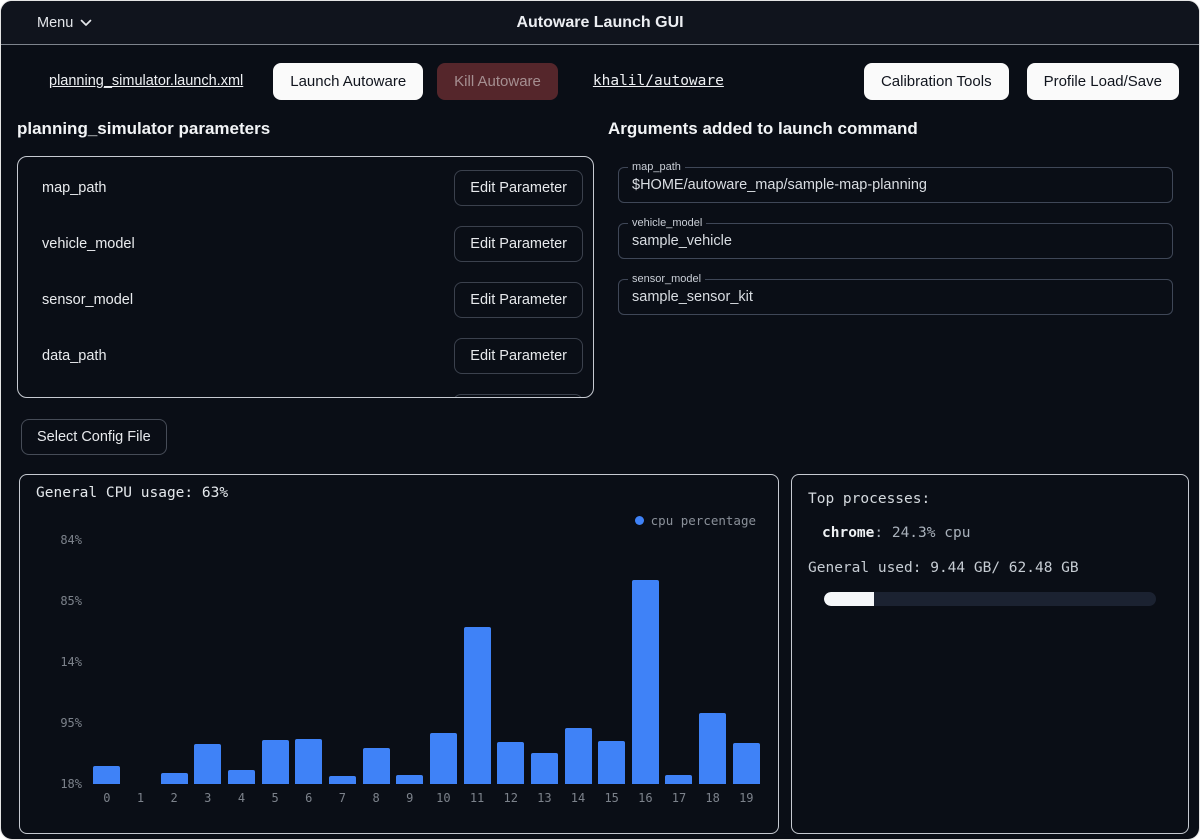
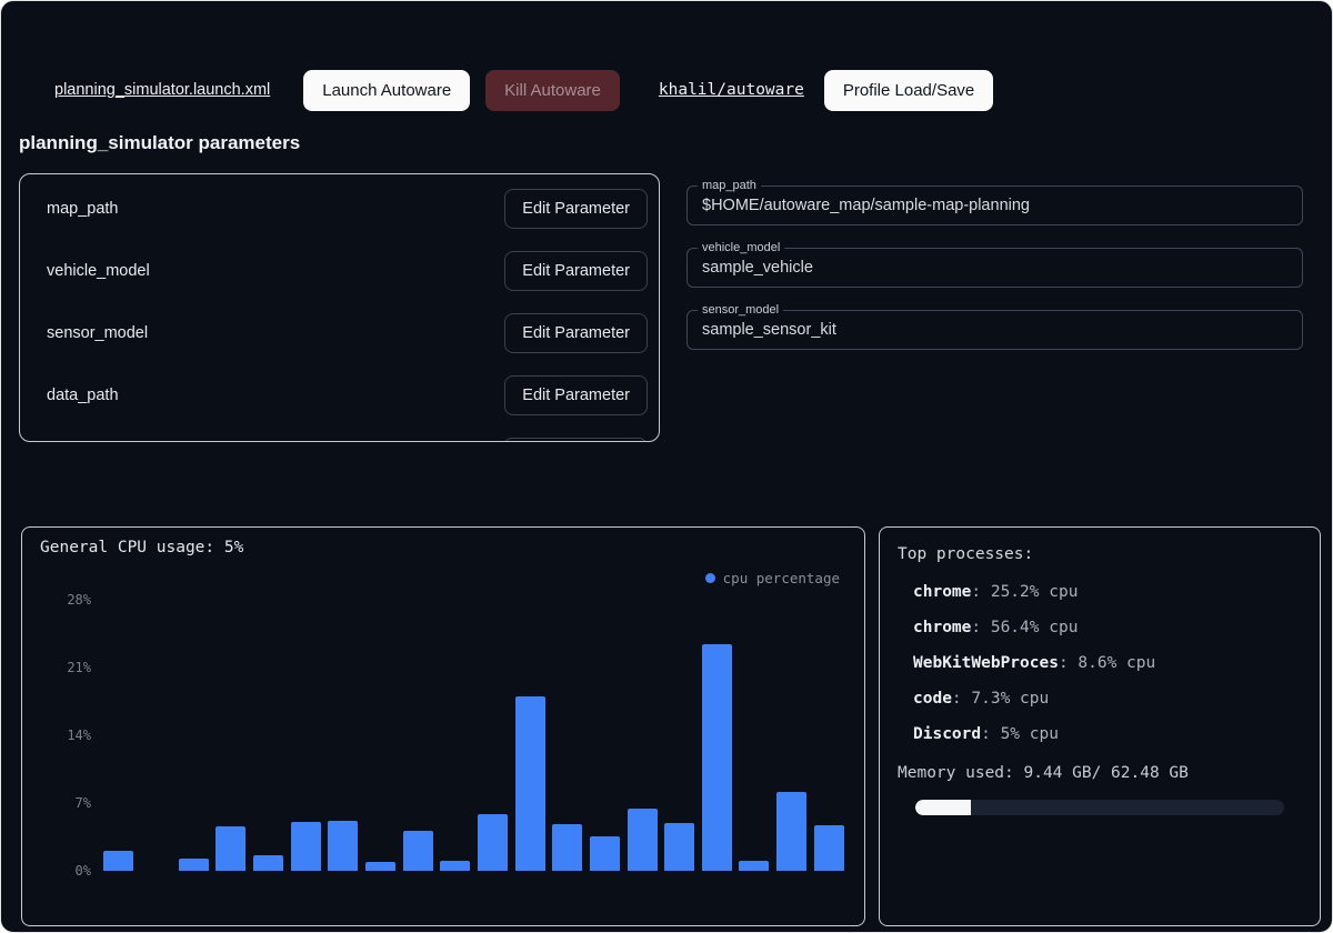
- Menu
- Autoware Launch GUI
  planning_simulator.launch.xml
  Launch Autoware
  Kill Autoware
  khalil/autoware
- Calibration Tools
  Profile Load/Save
  planning_simulator parameters
  map_path
  Edit Parameter
  vehicle_model
  Edit Parameter
  sensor_model
  Edit Parameter
  data_path
  Edit Parameter
- Select Config File
- Arguments added to launch command
  map_path
  $HOME/autoware_map/sample-map-planning
  vehicle_model
  sample_vehicle
  sensor_model
  sample_sensor_kit
- General CPU usage: 63%
+ General CPU usage: 5%
  cpu percentage
- 18%
+ 0%
- 95%
+ 7%
  14%
- 85%
+ 21%
- 84%
+ 28%
- 0
- 1
- 2
- 3
- 4
- 5
- 6
- 7
- 8
- 9
- 10
- 11
- 12
- 13
- 14
- 15
- 16
- 17
- 18
- 19
  Top processes:
+ chrome: 25.2% cpu
- chrome: 24.3% cpu
+ chrome: 56.4% cpu
+ WebKitWebProces: 8.6% cpu
+ code: 7.3% cpu
+ Discord: 5% cpu
- General used: 9.44 GB/ 62.48 GB
+ Memory used: 9.44 GB/ 62.48 GB
